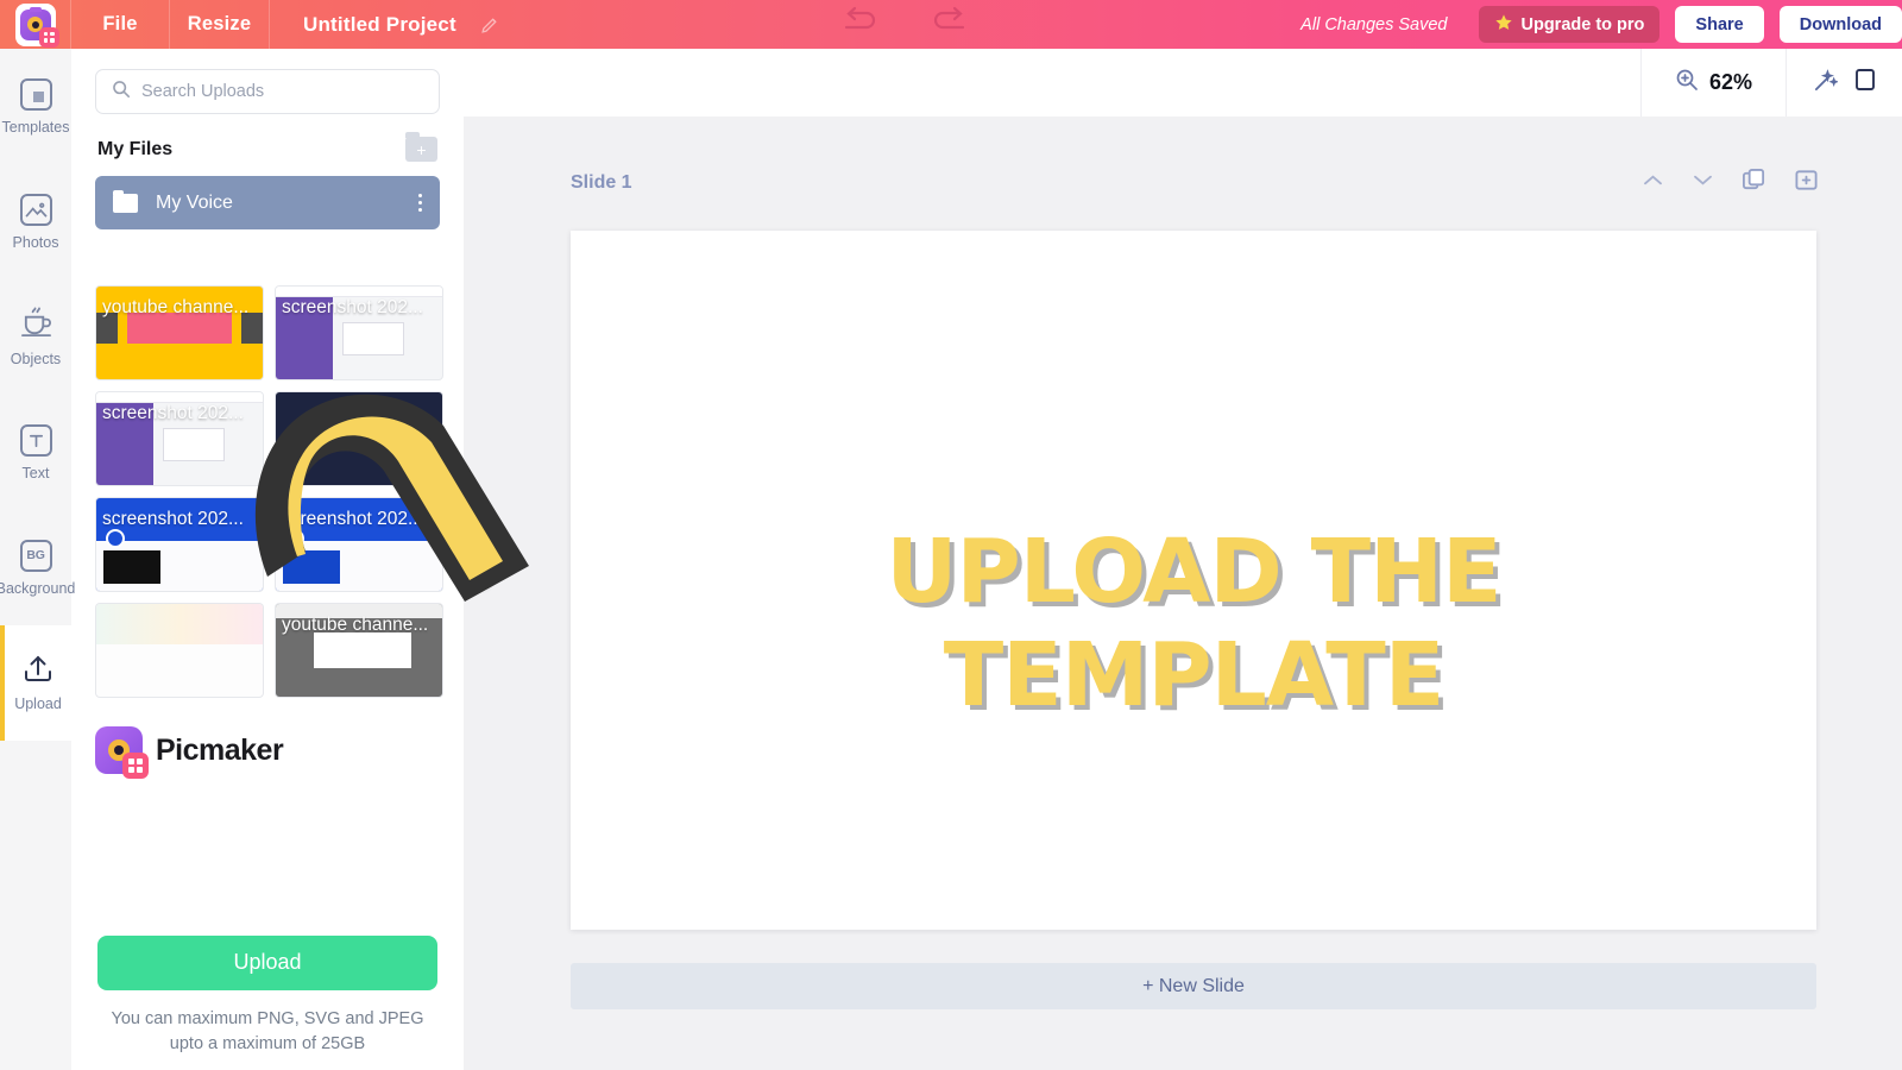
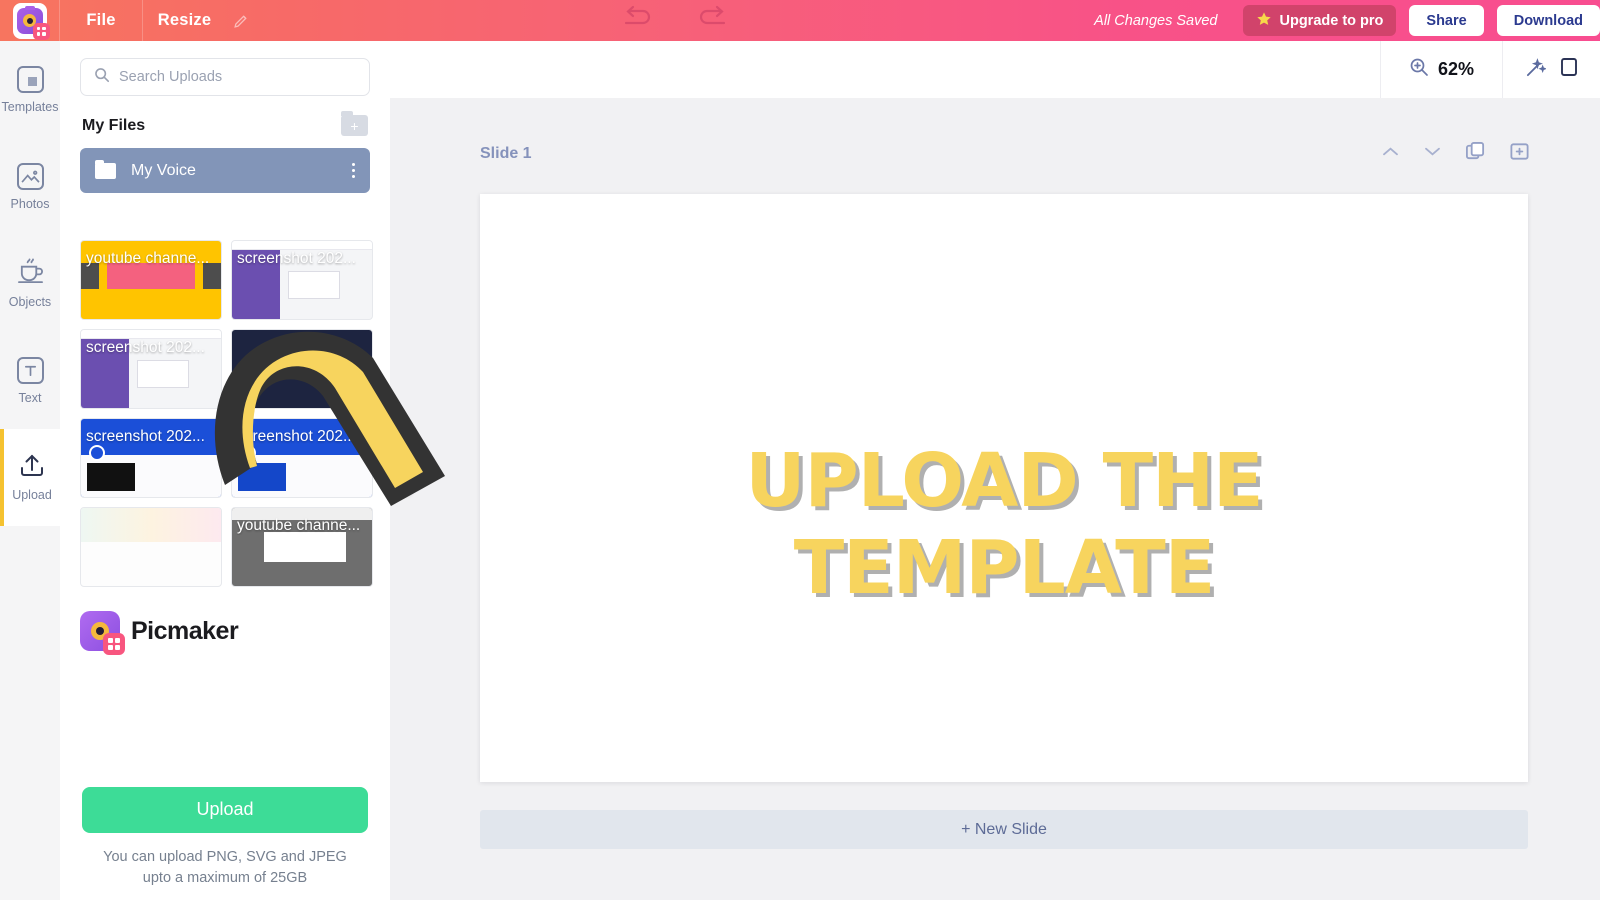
  File
  Resize
- Untitled Project
  All Changes Saved
  Upgrade to pro
  Share
  Download
  Templates
  Photos
  Objects
  Text
- BG
- Background
  Upload
  Search Uploads
  My Files
  +
  My Voice
  youtube channe...
  screenshot 202...
  screenshot 202...
  screenshot 202...
  reenshot 202.
  youtube channe...
  Picmaker
  Upload
- You can maximum PNG, SVG and JPEG
+ You can upload PNG, SVG and JPEG
  upto a maximum of 25GB
  62%
  Slide 1
  UPLOAD THE
  TEMPLATE
  + New Slide
